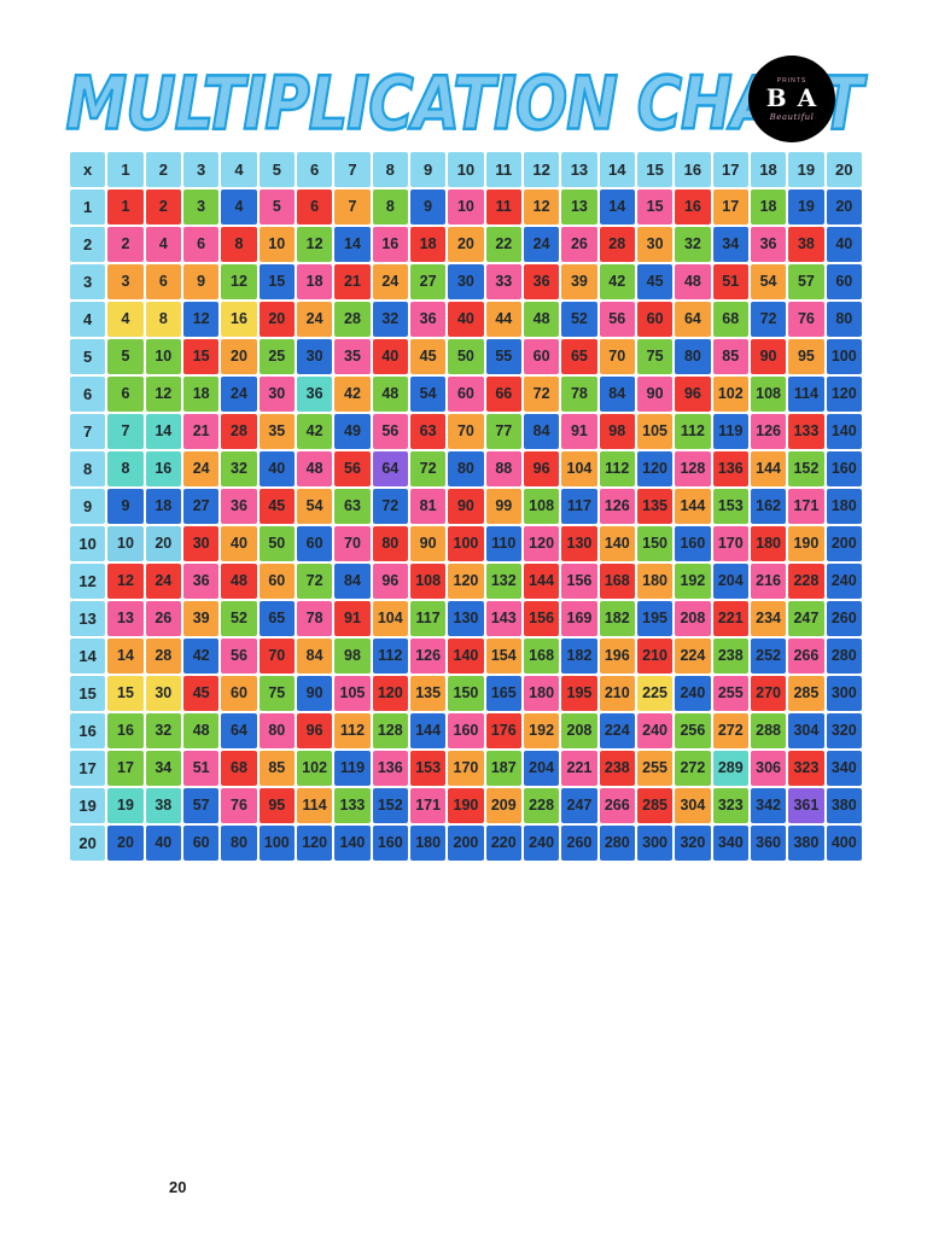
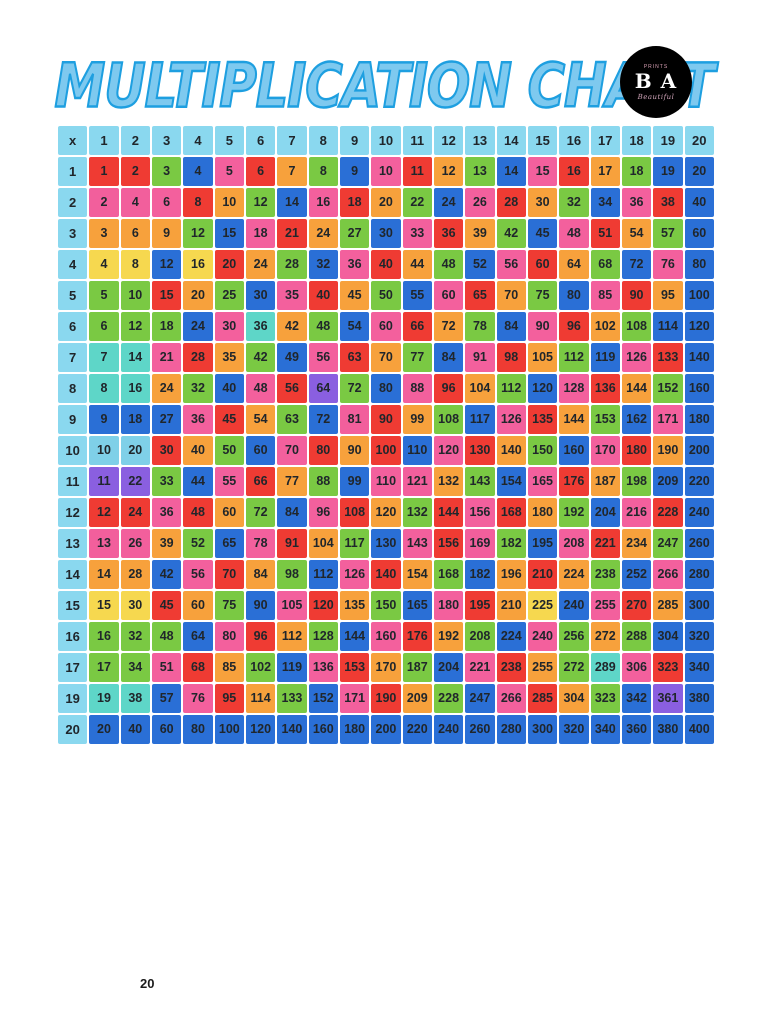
  MULTIPLICATION CHT
  B A
  Beautiful
  x	1	2	3	4	5	6	7	8	9	10	11	12	13	14	15	16	17	18	19	20
  1	1	2	3	4	5	6	7	8	9	10	11	12	13	14	15	16	17	18	19	20
  2	2	4	6	8	10	12	14	16	18	20	22	24	26	28	30	32	34	36	38	40
  3	3	6	9	12	15	18	21	24	27	30	33	36	39	42	45	48	51	54	57	60
  4	4	8	12	16	20	24	28	32	36	40	44	48	52	56	60	64	68	72	76	80
  5	5	10	15	20	25	30	35	40	45	50	55	60	65	70	75	80	85	90	95	100
  6	6	12	18	24	30	36	42	48	54	60	66	72	78	84	90	96	102	108	114	120
  7	7	14	21	28	35	42	49	56	63	70	77	84	91	98	105	112	119	126	133	140
  8	8	16	24	32	40	48	56	64	72	80	88	96	104	112	120	128	136	144	152	160
  9	9	18	27	36	45	54	63	72	81	90	99	108	117	126	135	144	153	162	171	180
  10	10	20	30	40	50	60	70	80	90	100	110	120	130	140	150	160	170	180	190	200
+ 11	11	22	33	44	55	66	77	88	99	110	121	132	143	154	165	176	187	198	209	220
  12	12	24	36	48	60	72	84	96	108	120	132	144	156	168	180	192	204	216	228	240
  13	13	26	39	52	65	78	91	104	117	130	143	156	169	182	195	208	221	234	247	260
  14	14	28	42	56	70	84	98	112	126	140	154	168	182	196	210	224	238	252	266	280
  15	15	30	45	60	75	90	105	120	135	150	165	180	195	210	225	240	255	270	285	300
  16	16	32	48	64	80	96	112	128	144	160	176	192	208	224	240	256	272	288	304	320
  17	17	34	51	68	85	102	119	136	153	170	187	204	221	238	255	272	289	306	323	340
  19	19	38	57	76	95	114	133	152	171	190	209	228	247	266	285	304	323	342	361	380
  20	20	40	60	80	100	120	140	160	180	200	220	240	260	280	300	320	340	360	380	400
  20
